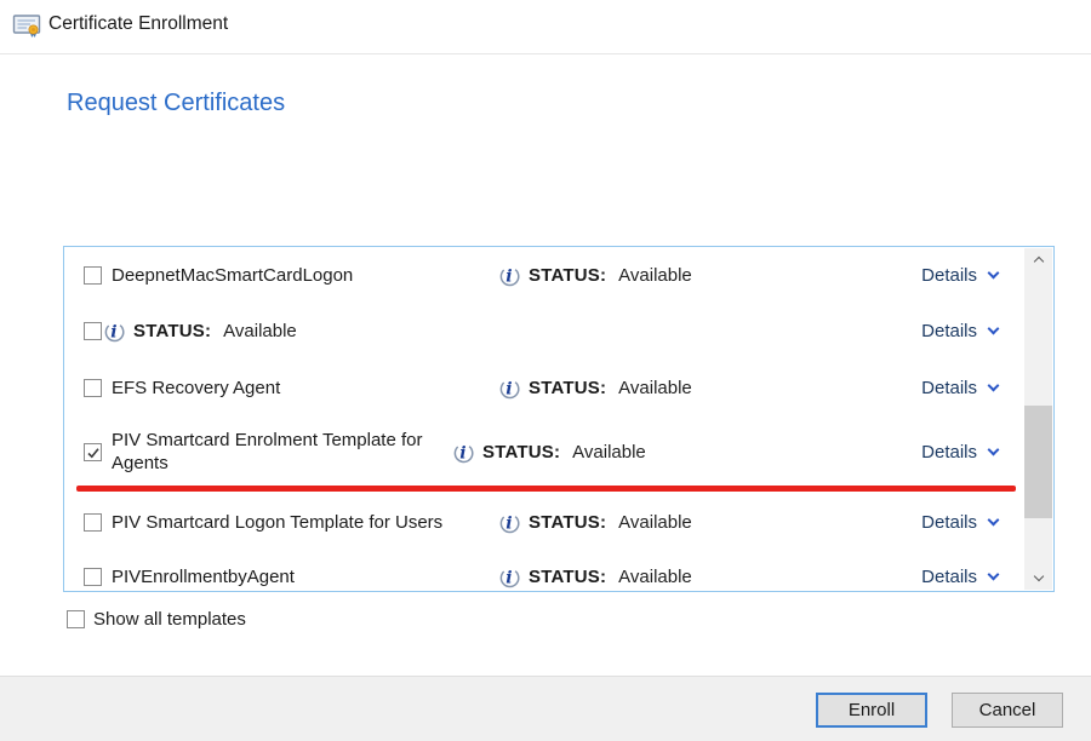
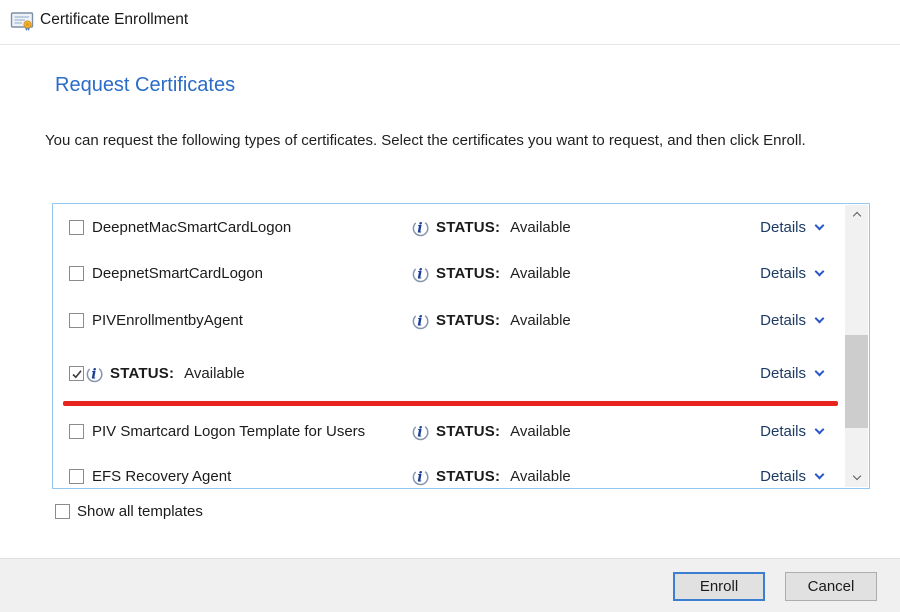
  Certificate Enrollment
  Request Certificates
+ You can request the following types of certificates. Select the certificates you want to request, and then click Enroll.
  DeepnetMacSmartCardLogon
  i
  STATUS:
  Available
  Details
+ DeepnetSmartCardLogon
  i
  STATUS:
  Available
  Details
- EFS Recovery Agent
+ PIVEnrollmentbyAgent
  i
  STATUS:
  Available
  Details
- PIV Smartcard Enrolment Template for Agents
  i
  STATUS:
  Available
  Details
  PIV Smartcard Logon Template for Users
  i
  STATUS:
  Available
  Details
- PIVEnrollmentbyAgent
+ EFS Recovery Agent
  i
  STATUS:
  Available
  Details
  Show all templates
  Enroll
  Cancel
